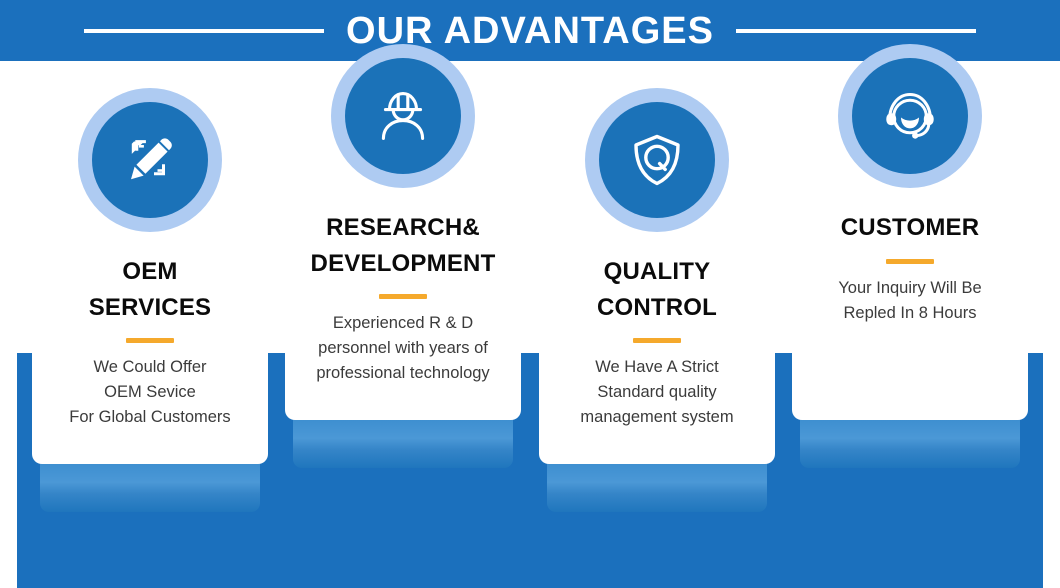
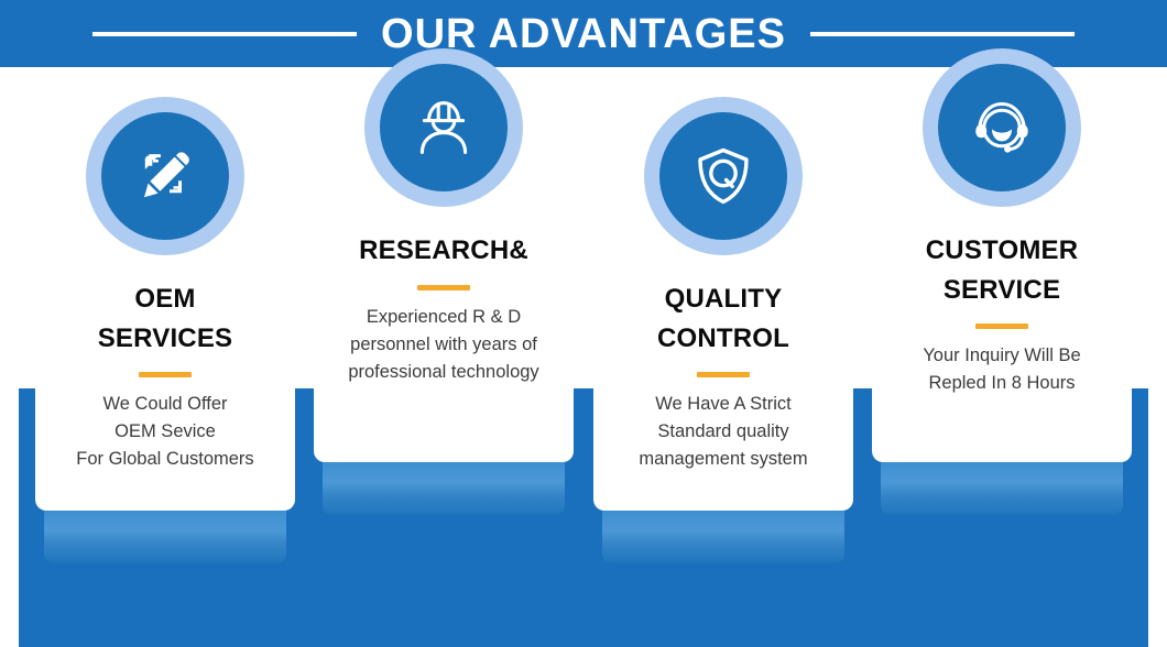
  OUR ADVANTAGES
  OEM
  SERVICES
  We Could Offer
  OEM Sevice
  For Global Customers
  RESEARCH&
- DEVELOPMENT
  Experienced R & D
  personnel with years of
  professional technology
  QUALITY
  CONTROL
  We Have A Strict
  Standard quality
  management system
  CUSTOMER
+ SERVICE
  Your Inquiry Will Be
  Repled In 8 Hours
